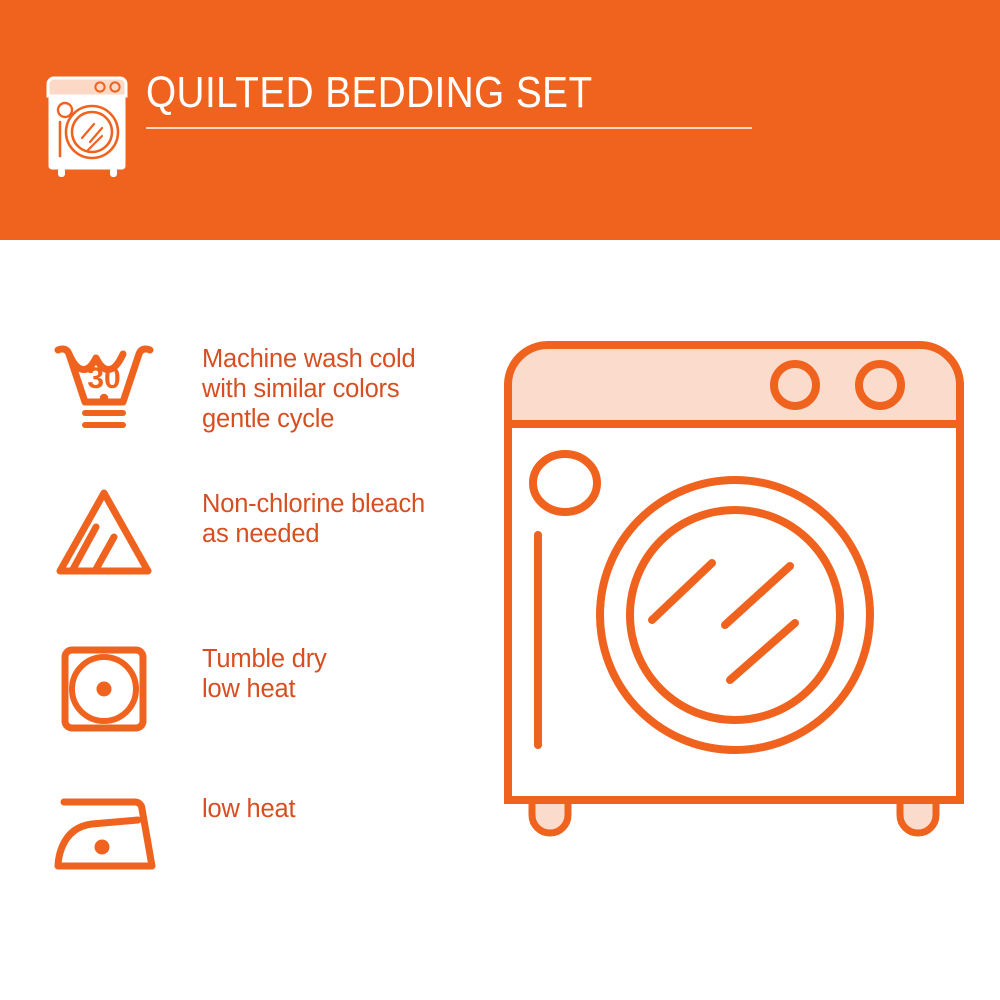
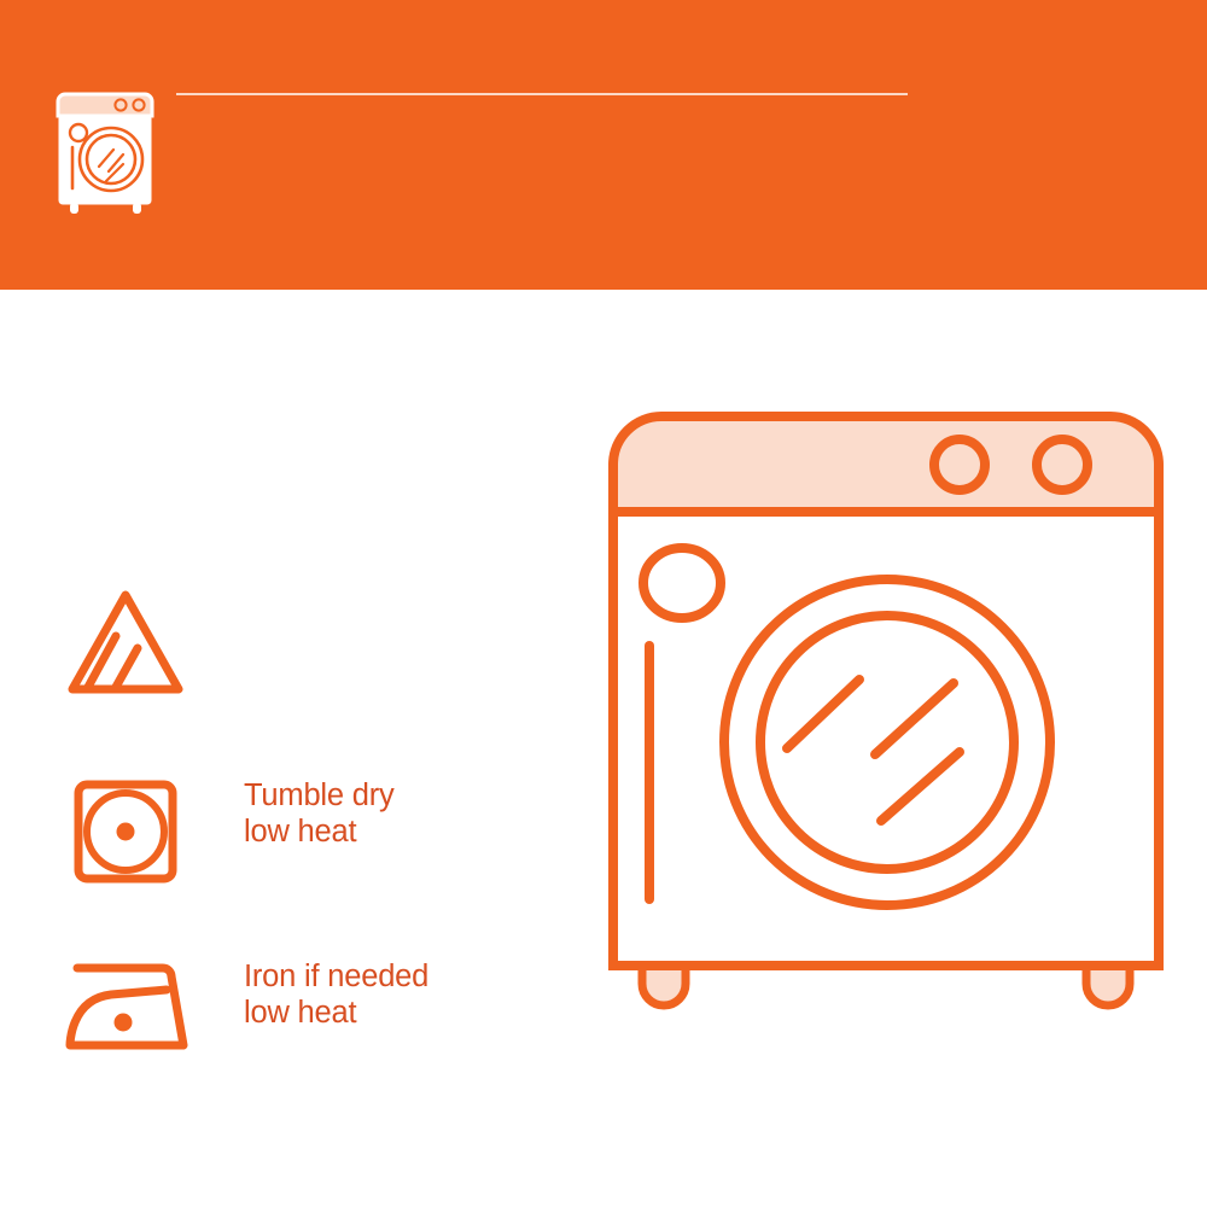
- QUILTED BEDDING SET
- 30
- Machine wash cold
- with similar colors
- gentle cycle
- Non-chlorine bleach
- as needed
  Tumble dry
  low heat
+ Iron if needed
  low heat
